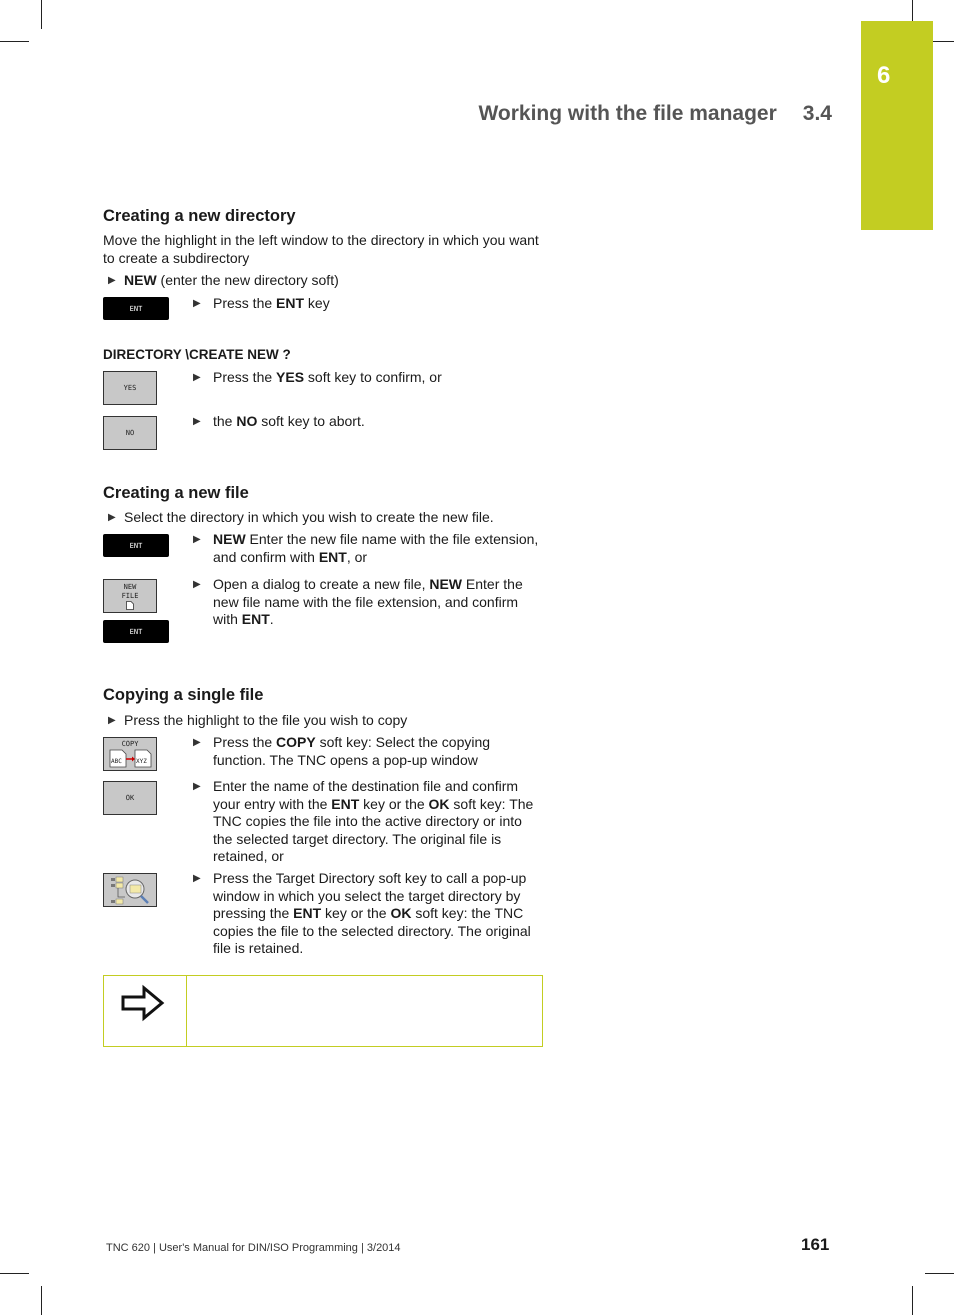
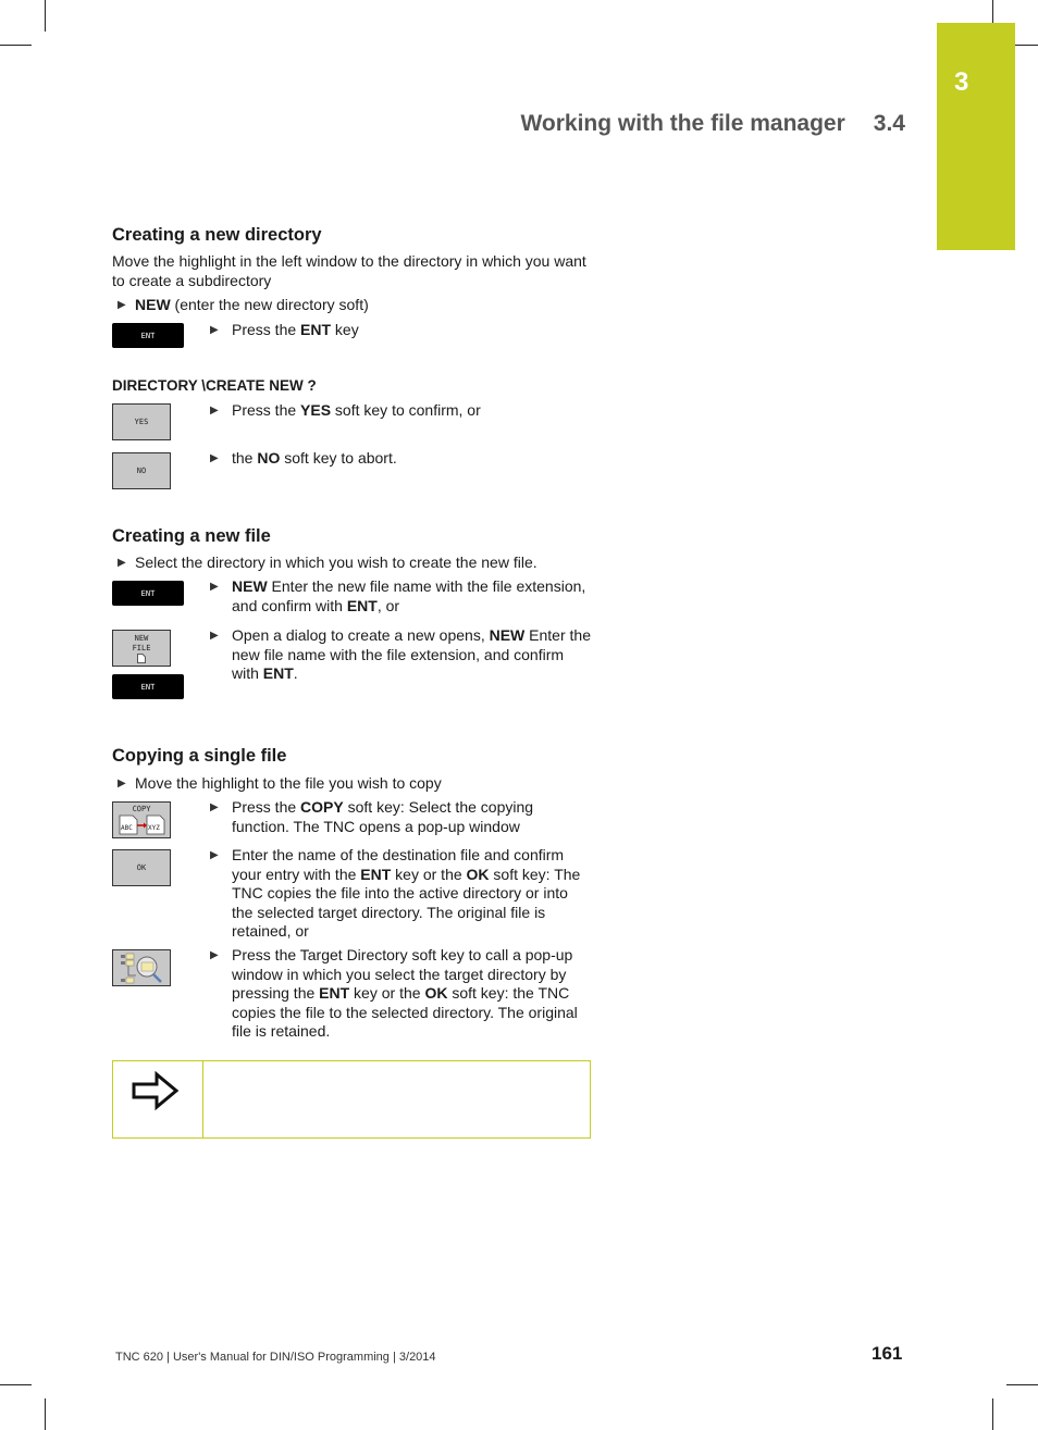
- 6
+ 3
  Working with the file manager 3.4
  Creating a new directory
  Move the highlight in the left window to the directory in which you want to create a subdirectory
  ▶
  NEW (enter the new directory soft)
  ENT
  ▶
  Press the ENT key
  DIRECTORY \CREATE NEW ?
  YES
  ▶
  Press the YES soft key to confirm, or
  NO
  ▶
  the NO soft key to abort.
  Creating a new file
  ▶
  Select the directory in which you wish to create the new file.
  ENT
  ▶
  NEW Enter the new file name with the file extension, and confirm with ENT, or
  NEW
  FILE
  ENT
  ▶
- Open a dialog to create a new file, NEW Enter the new file name with the file extension, and confirm with ENT.
+ Open a dialog to create a new opens, NEW Enter the new file name with the file extension, and confirm with ENT.
  Copying a single file
  ▶
- Press the highlight to the file you wish to copy
+ Move the highlight to the file you wish to copy
  COPY
  ▶
  Press the COPY soft key: Select the copying function. The TNC opens a pop-up window
  OK
  ▶
  Enter the name of the destination file and confirm your entry with the ENT key or the OK soft key: The TNC copies the file into the active directory or into the selected target directory. The original file is retained, or
  ▶
  Press the Target Directory soft key to call a pop-up window in which you select the target directory by pressing the ENT key or the OK soft key: the TNC copies the file to the selected directory. The original file is retained.
  TNC 620 | User's Manual for DIN/ISO Programming | 3/2014
  161
